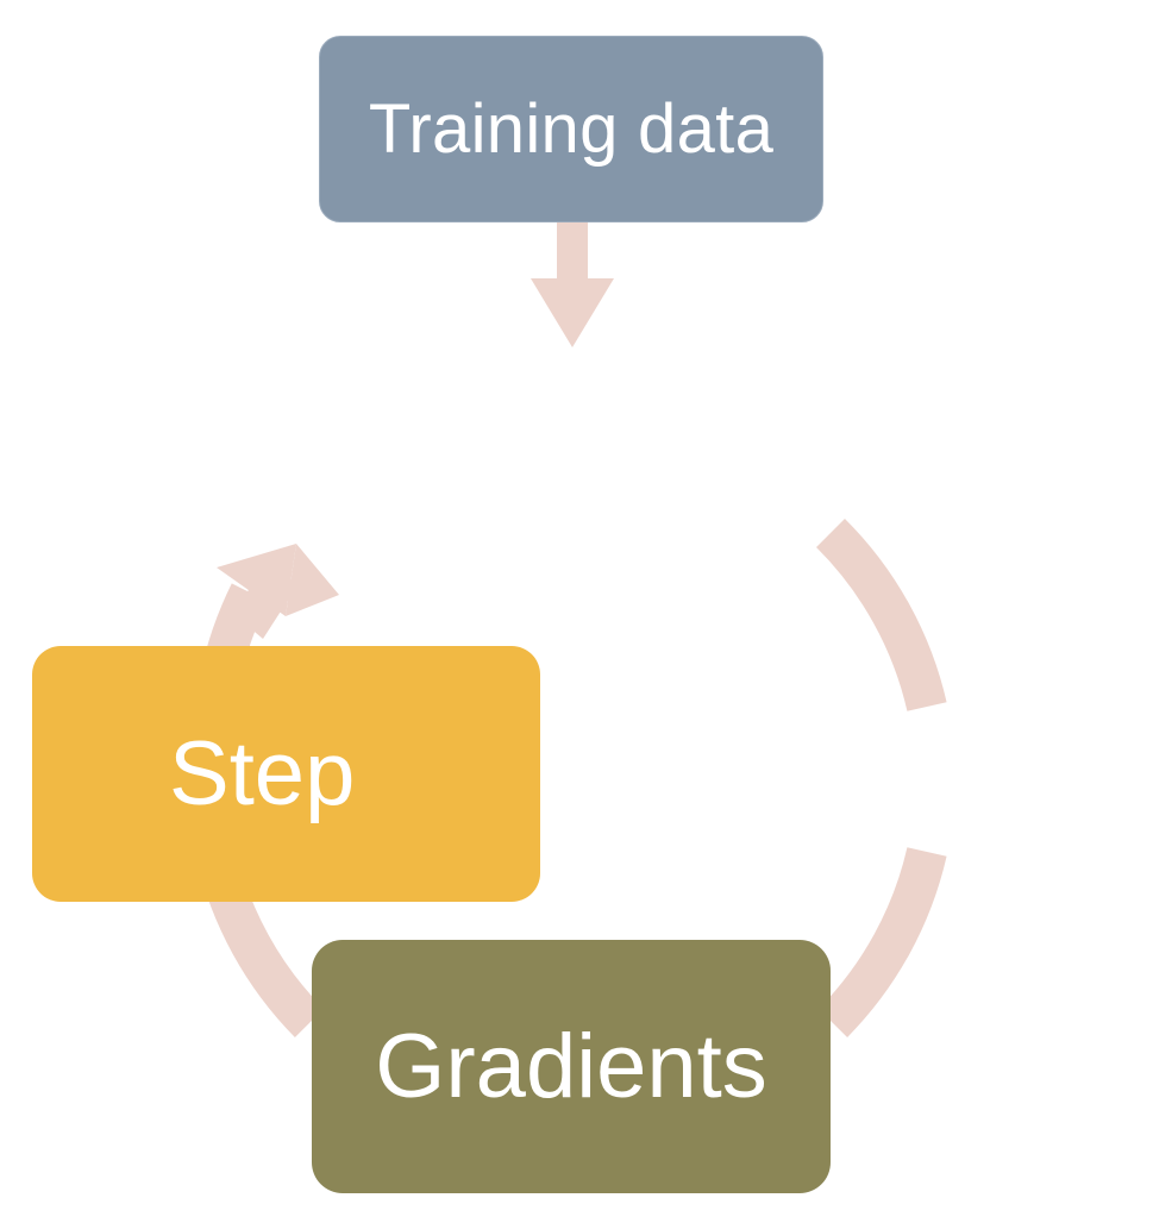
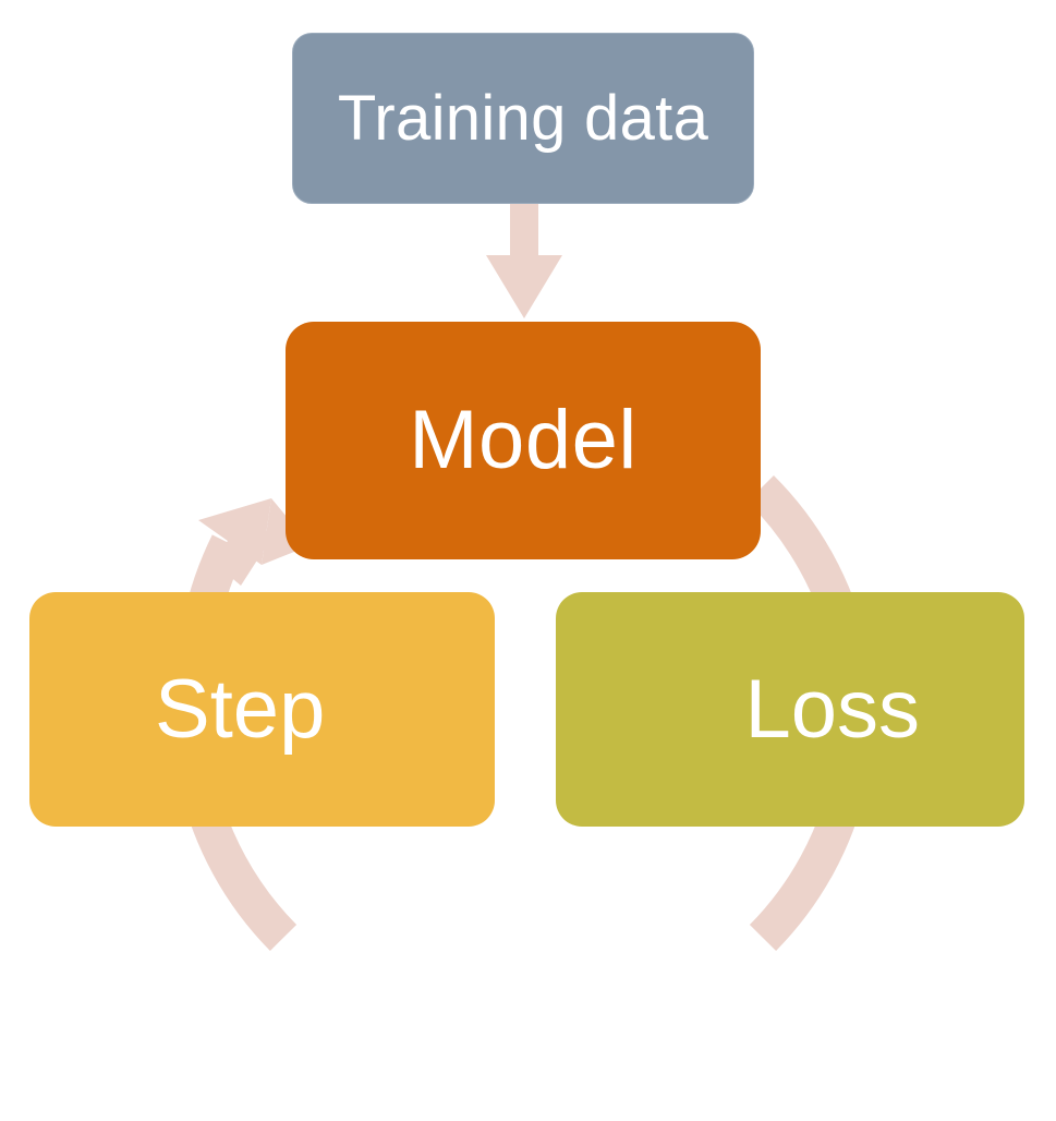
  Training data
+ Model
+ Loss
  Step
- Gradients
